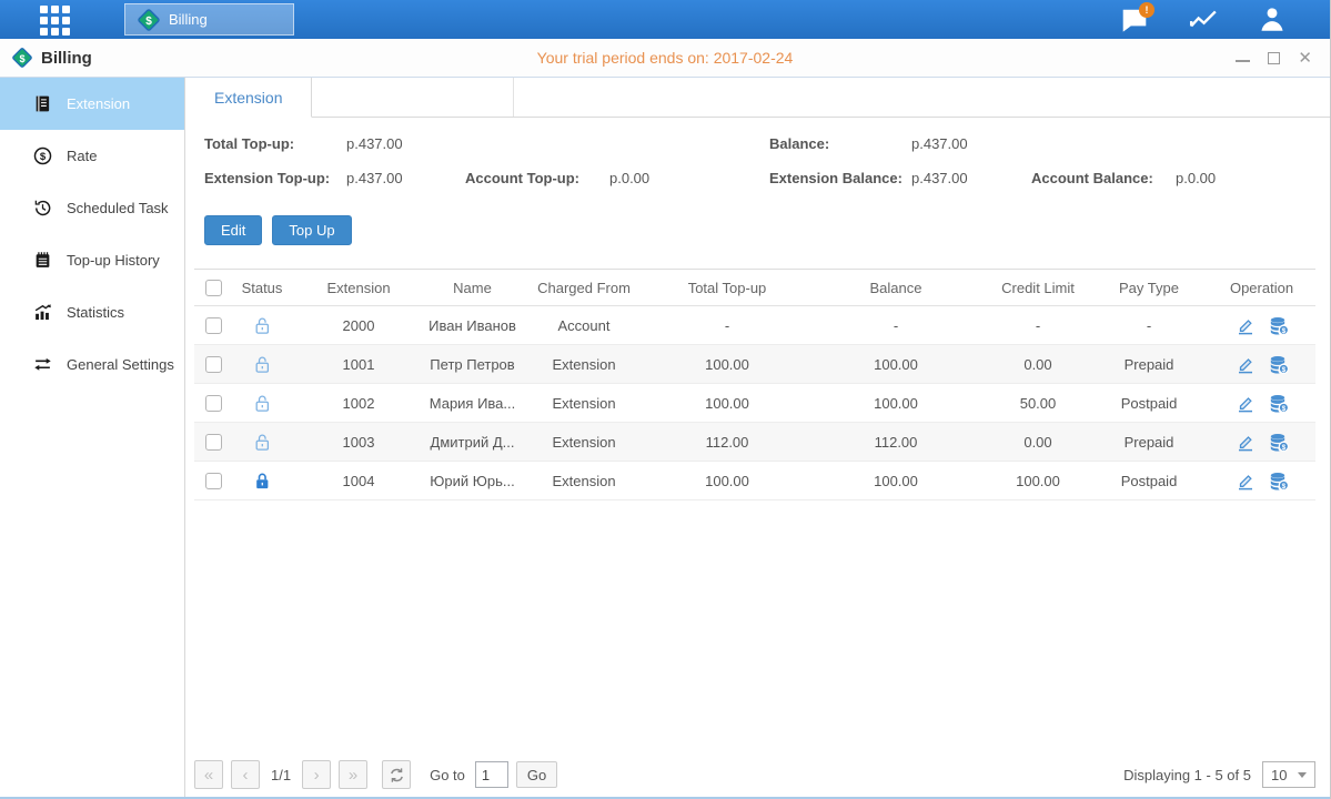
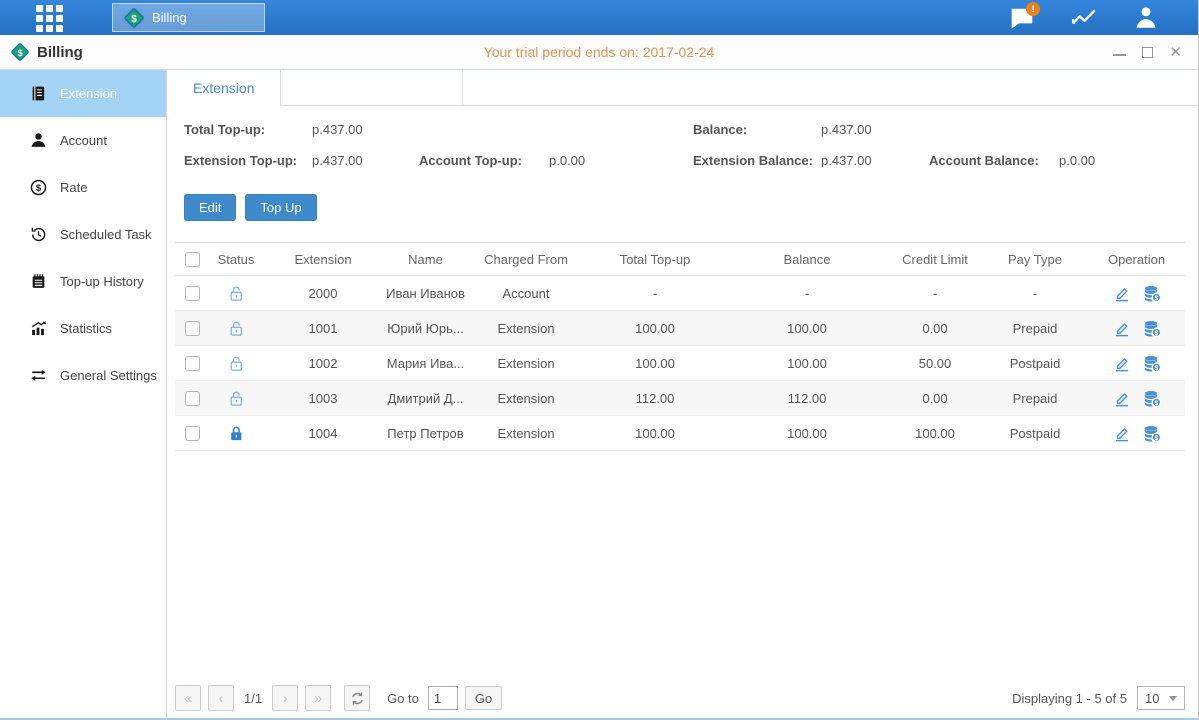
  $
  Billing
  !
  $
  Billing
  Your trial period ends on: 2017-02-24
  ✕
  Extension
+ Account
  $
  Rate
  Scheduled Task
  Top-up History
  Statistics
  General Settings
  Extension
  Total Top-up:
  p.437.00
  Balance:
  p.437.00
  Extension Top-up:
  p.437.00
  Account Top-up:
  p.0.00
  Extension Balance:
  p.437.00
  Account Balance:
  p.0.00
  Edit
  Top Up
  	Status	Extension	Name	Charged From	Total Top-up	Balance	Credit Limit	Pay Type	Operation
  		2000	Иван Иванов	Account	-	-	-	-
- 		1001	Петр Петров	Extension	100.00	100.00	0.00	Prepaid
+ 		1001	Юрий Юрь...	Extension	100.00	100.00	0.00	Prepaid
  		1002	Мария Ива...	Extension	100.00	100.00	50.00	Postpaid
  		1003	Дмитрий Д...	Extension	112.00	112.00	0.00	Prepaid
- 		1004	Юрий Юрь...	Extension	100.00	100.00	100.00	Postpaid
+ 		1004	Петр Петров	Extension	100.00	100.00	100.00	Postpaid
  «
  ‹
  1/1
  ›
  »
  Go to
  1
  Go
  Displaying 1 - 5 of 5
  10
